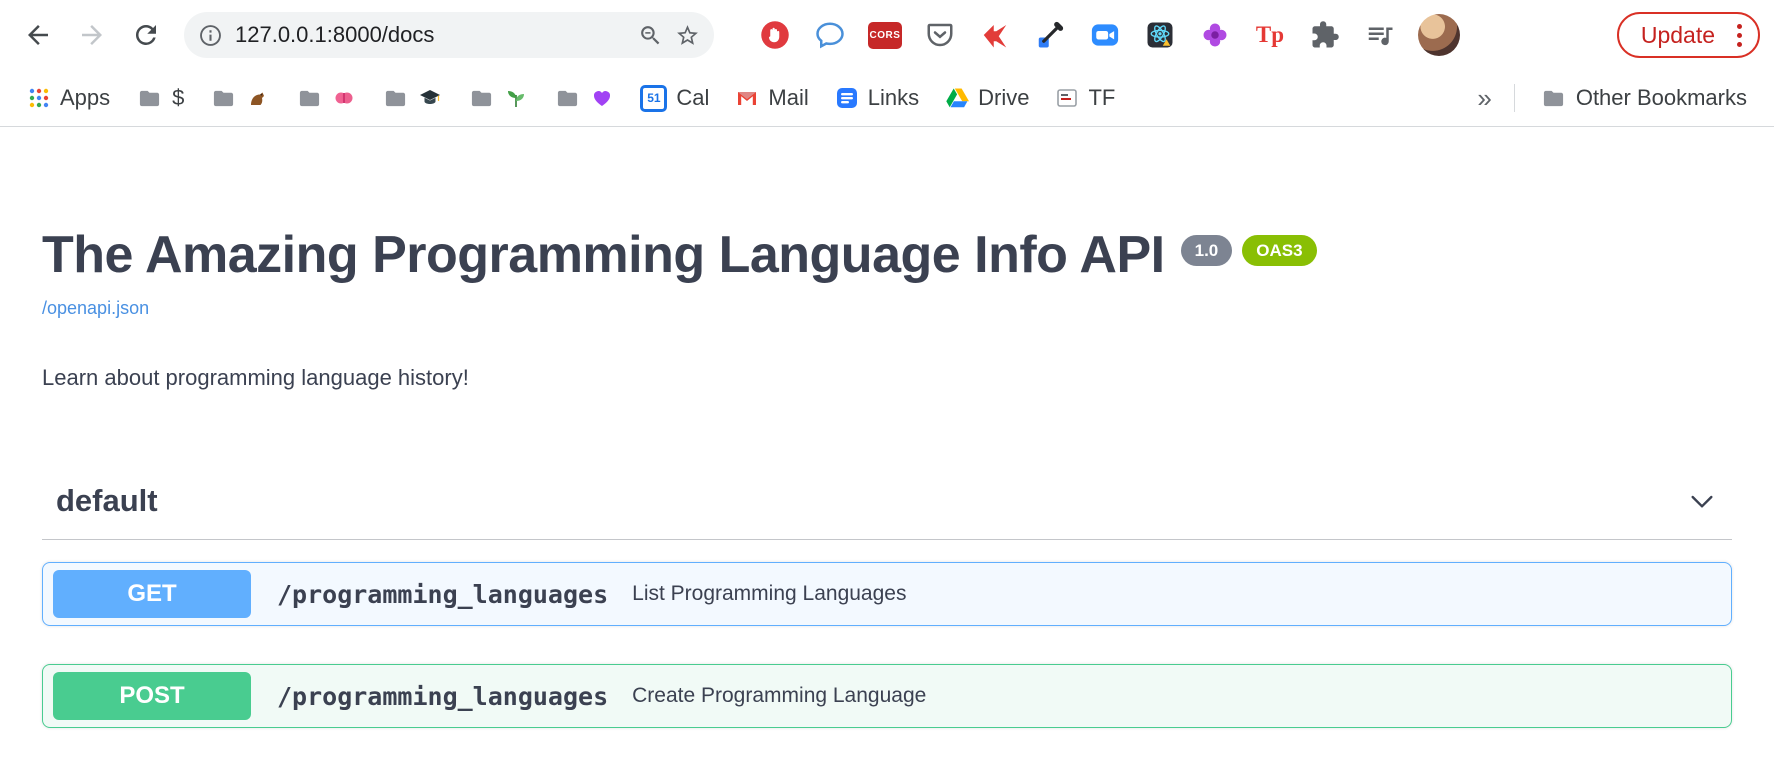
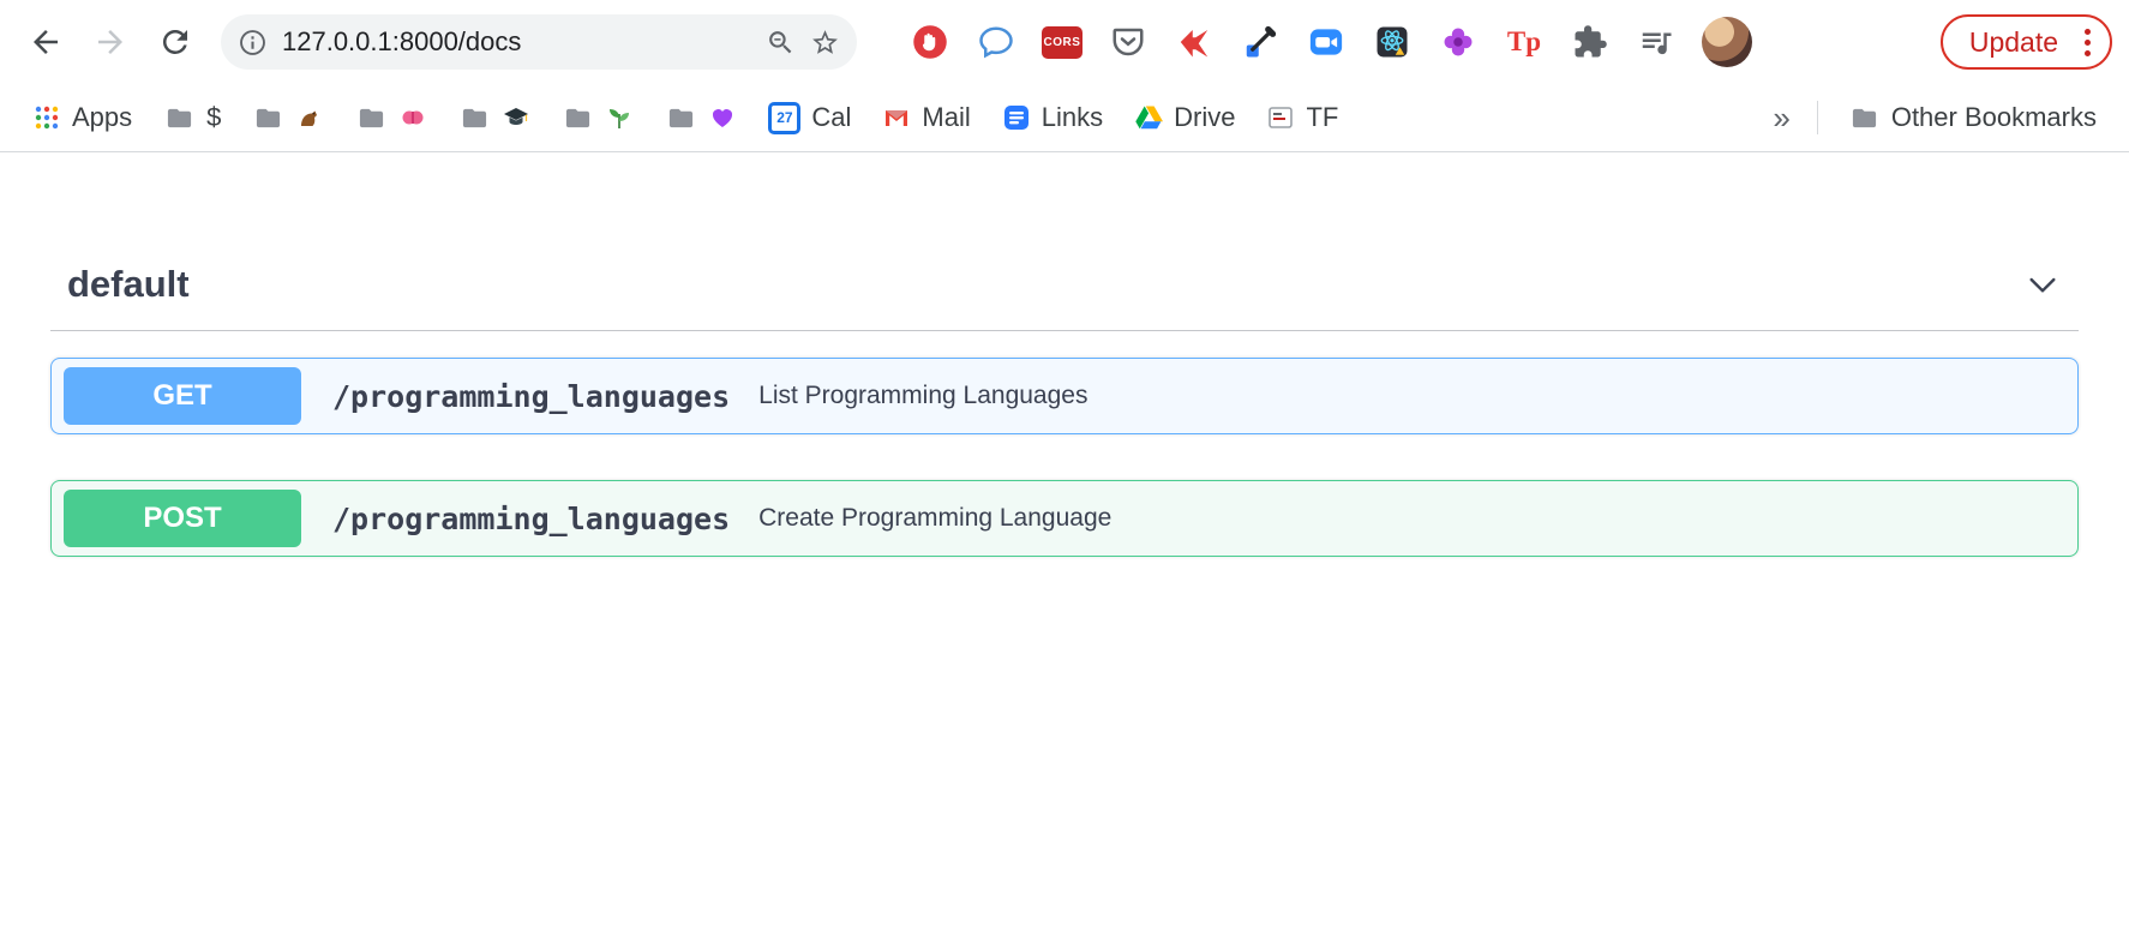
  127.0.0.1:8000/docs
  CORS
  Tp
  Update
  Apps
  $
- 51
+ 27
  Cal
  Mail
  Links
  Drive
  TF
  »
  Other Bookmarks
- The Amazing Programming Language Info API
- 1.0
- OAS3
- /openapi.json
- Learn about programming language history!
  default
  GET
  /programming_languages
  List Programming Languages
  POST
  /programming_languages
  Create Programming Language
